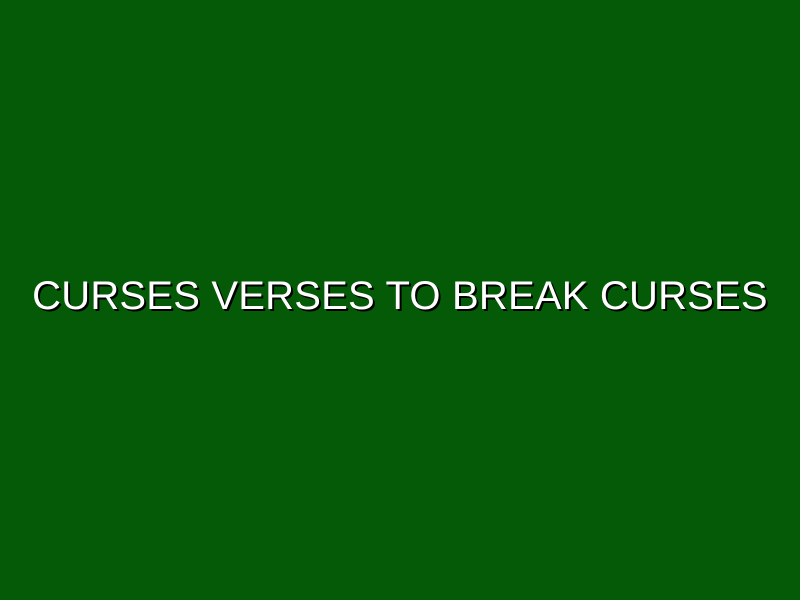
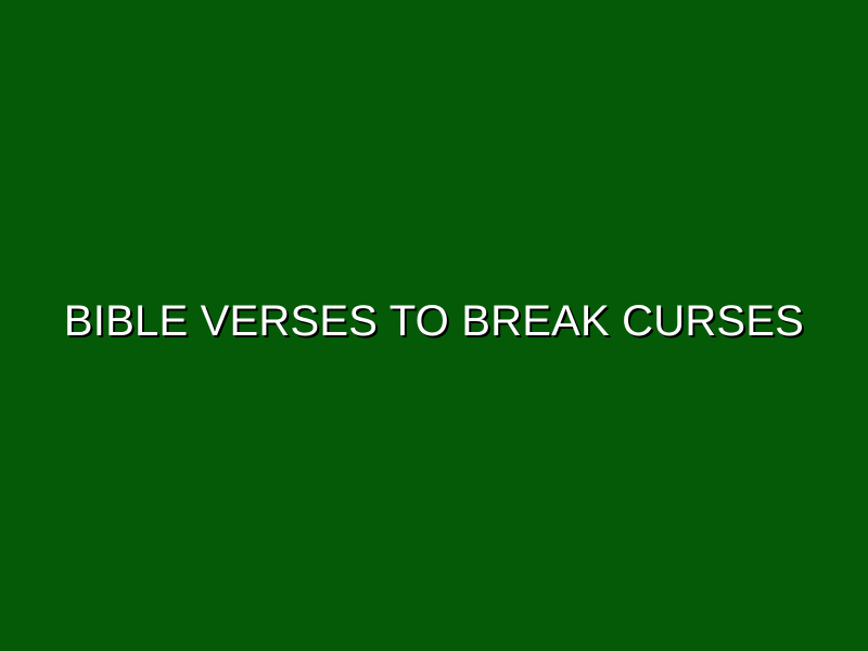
- CURSES VERSES TO BREAK CURSES
+ BIBLE VERSES TO BREAK CURSES
